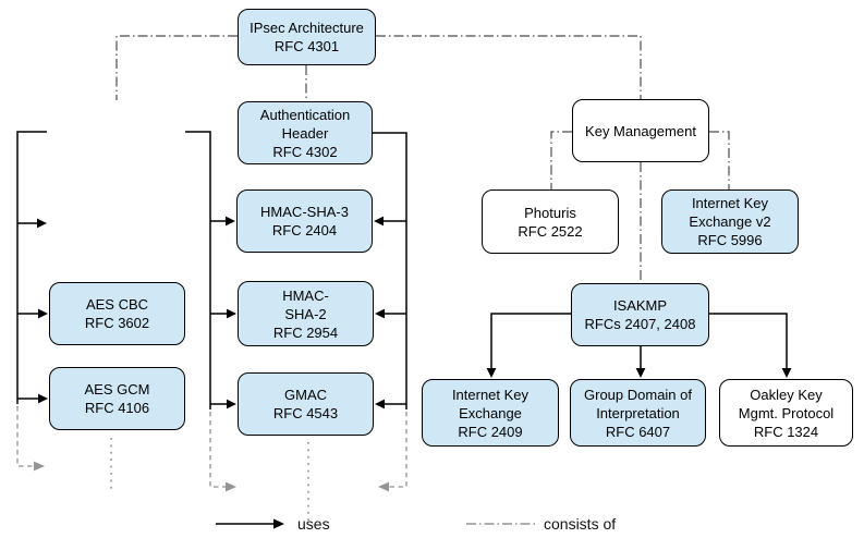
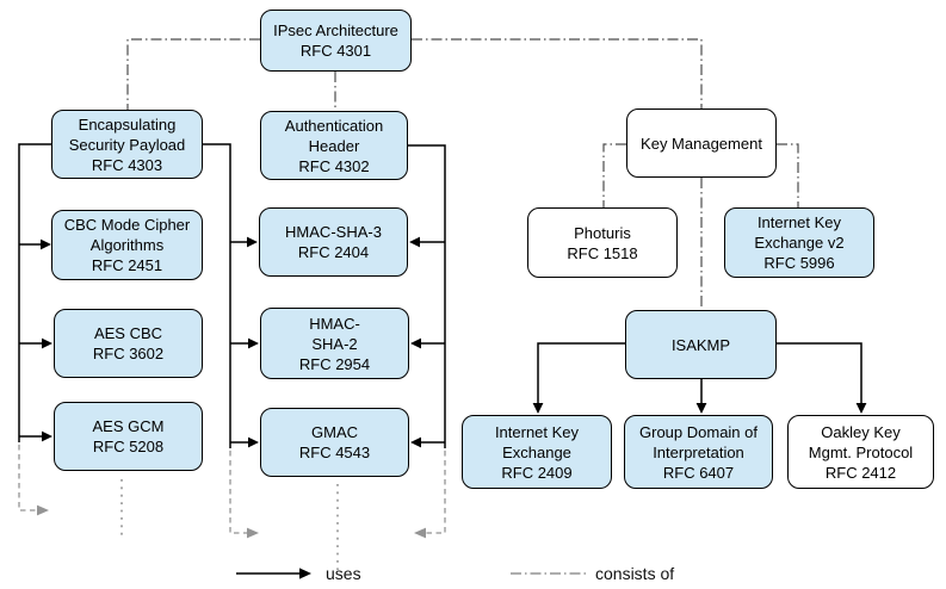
  IPsec Architecture
  RFC 4301
+ Encapsulating
+ Security Payload
+ RFC 4303
  Authentication
  Header
  RFC 4302
+ CBC Mode Cipher
+ Algorithms
+ RFC 2451
  HMAC-SHA-3
  RFC 2404
  AES CBC
  RFC 3602
  HMAC-
  SHA-2
  RFC 2954
  AES GCM
- RFC 4106
+ RFC 5208
  GMAC
  RFC 4543
  Key Management
  Photuris
- RFC 2522
+ RFC 1518
  Internet Key
  Exchange v2
  RFC 5996
  ISAKMP
- RFCs 2407, 2408
  Internet Key
  Exchange
  RFC 2409
  Group Domain of
  Interpretation
  RFC 6407
  Oakley Key
  Mgmt. Protocol
- RFC 1324
+ RFC 2412
  uses
  consists of
